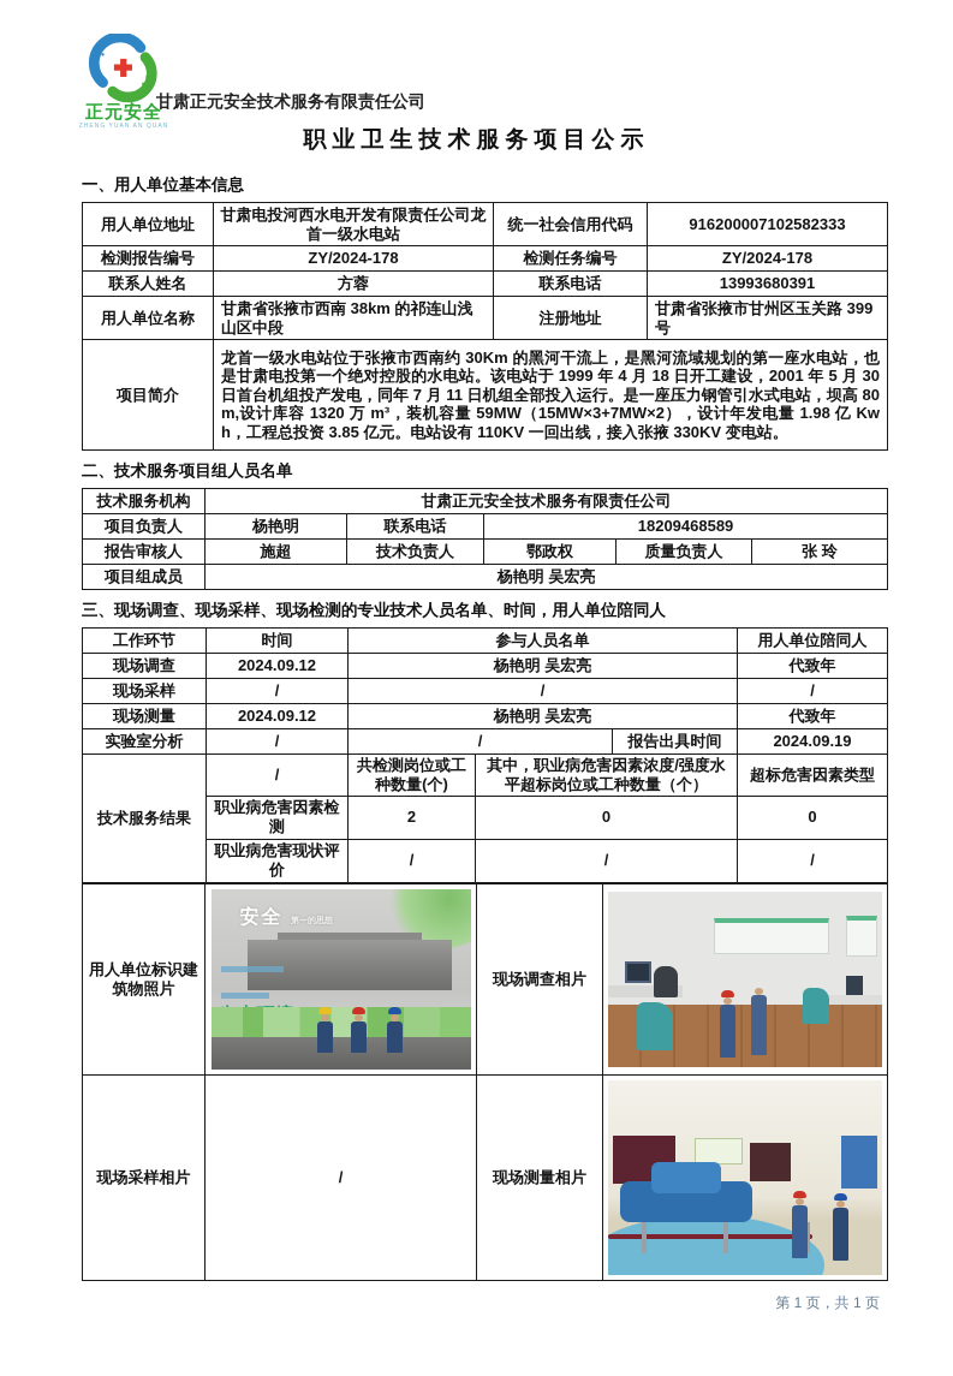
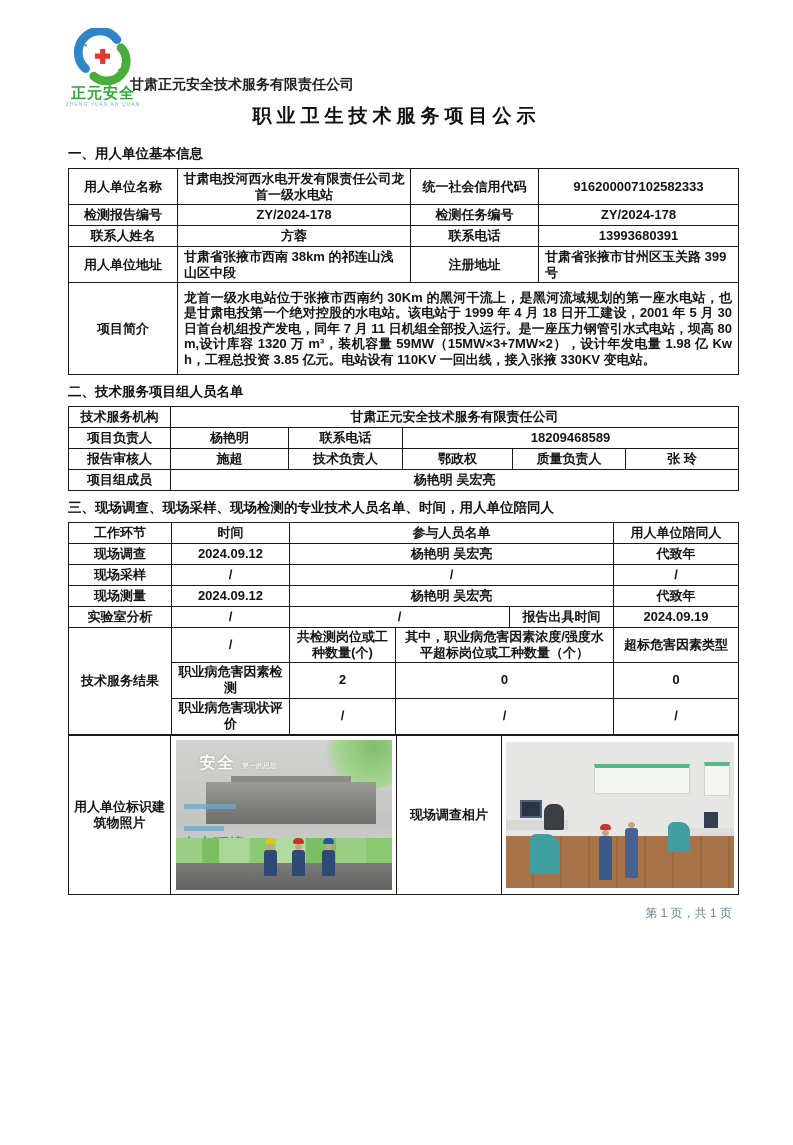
  正元安全
  甘肃正元安全技术服务有限责任公司
  职业卫生技术服务项目公示
  一、用人单位基本信息
- 用人单位地址	甘肃电投河西水电开发有限责任公司龙首一级水电站	统一社会信用代码	916200007102582333
+ 用人单位名称	甘肃电投河西水电开发有限责任公司龙首一级水电站	统一社会信用代码	916200007102582333
  检测报告编号	ZY/2024-178	检测任务编号	ZY/2024-178
  联系人姓名	方蓉	联系电话	13993680391
- 用人单位名称	甘肃省张掖市西南 38km 的祁连山浅山区中段	注册地址	甘肃省张掖市甘州区玉关路 399 号
+ 用人单位地址	甘肃省张掖市西南 38km 的祁连山浅山区中段	注册地址	甘肃省张掖市甘州区玉关路 399 号
  项目简介	龙首一级水电站位于张掖市西南约 30Km 的黑河干流上，是黑河流域规划的第一座水电站，也是甘肃电投第一个绝对控股的水电站。该电站于 1999 年 4 月 18 日开工建设，2001 年 5 月 30 日首台机组投产发电，同年 7 月 11 日机组全部投入运行。是一座压力钢管引水式电站，坝高 80m,设计库容 1320 万 m³，装机容量 59MW（15MW×3+7MW×2），设计年发电量 1.98 亿 Kwh，工程总投资 3.85 亿元。电站设有 110KV 一回出线，接入张掖 330KV 变电站。
  二、技术服务项目组人员名单
  技术服务机构	甘肃正元安全技术服务有限责任公司
  项目负责人	杨艳明	联系电话	18209468589
  报告审核人	施超	技术负责人	鄂政权	质量负责人	张 玲
  项目组成员	杨艳明 吴宏亮
  三、现场调查、现场采样、现场检测的专业技术人员名单、时间，用人单位陪同人
  工作环节	时间	参与人员名单	用人单位陪同人
  现场调查	2024.09.12	杨艳明 吴宏亮	代致年
  现场采样	/	/	/
  现场测量	2024.09.12	杨艳明 吴宏亮	代致年
  实验室分析	/	/	报告出具时间	2024.09.19
  技术服务结果	/	共检测岗位或工种数量(个)	其中，职业病危害因素浓度/强度水平超标岗位或工种数量（个）	超标危害因素类型
  职业病危害因素检测	2	0	0
  职业病危害现状评价	/	/	/
- 现场采样相片	/	现场测量相片
  第 1 页，共 1 页
